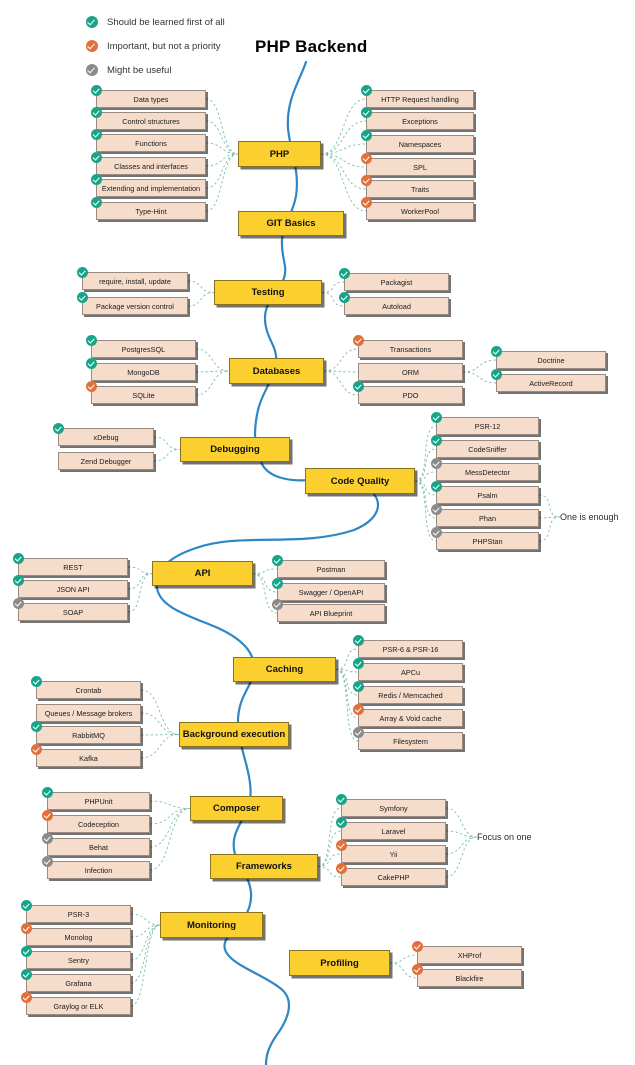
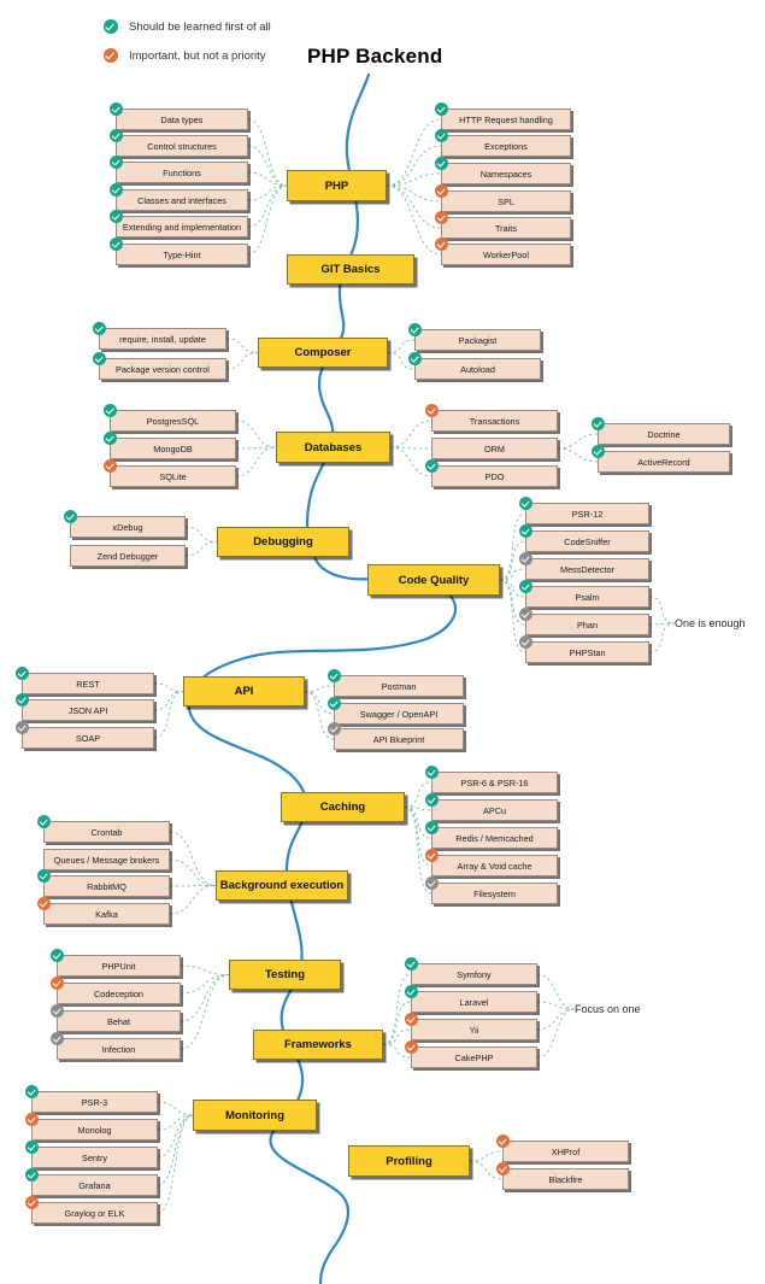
  PHP Backend
  Should be learned first of all
  Important, but not a priority
- Might be useful
  PHP
  GIT Basics
- Testing
+ Composer
  Databases
  Debugging
  Code Quality
  API
  Caching
  Background execution
- Composer
+ Testing
  Frameworks
  Monitoring
  Profiling
  Data types
  Control structures
  Functions
  Classes and interfaces
  Extending and implementation
  Type-Hint
  HTTP Request handling
  Exceptions
  Namespaces
  SPL
  Traits
  WorkerPool
  require, install, update
  Package version control
  Packagist
  Autoload
  PostgresSQL
  MongoDB
  SQLite
  Transactions
  ORM
  PDO
  Doctrine
  ActiveRecord
  xDebug
  Zend Debugger
  PSR-12
  CodeSniffer
  MessDetector
  Psalm
  Phan
  PHPStan
  REST
  JSON API
  SOAP
  Postman
  Swagger / OpenAPI
  API Blueprint
  PSR-6 & PSR-16
  APCu
  Redis / Memcached
  Array & Void cache
  Filesystem
  Crontab
  Queues / Message brokers
  RabbitMQ
  Kafka
  PHPUnit
  Codeception
  Behat
  Infection
  Symfony
  Laravel
  Yii
  CakePHP
  PSR-3
  Monolog
  Sentry
  Grafana
  Graylog or ELK
  XHProf
  Blackfire
  One is enough
  Focus on one
